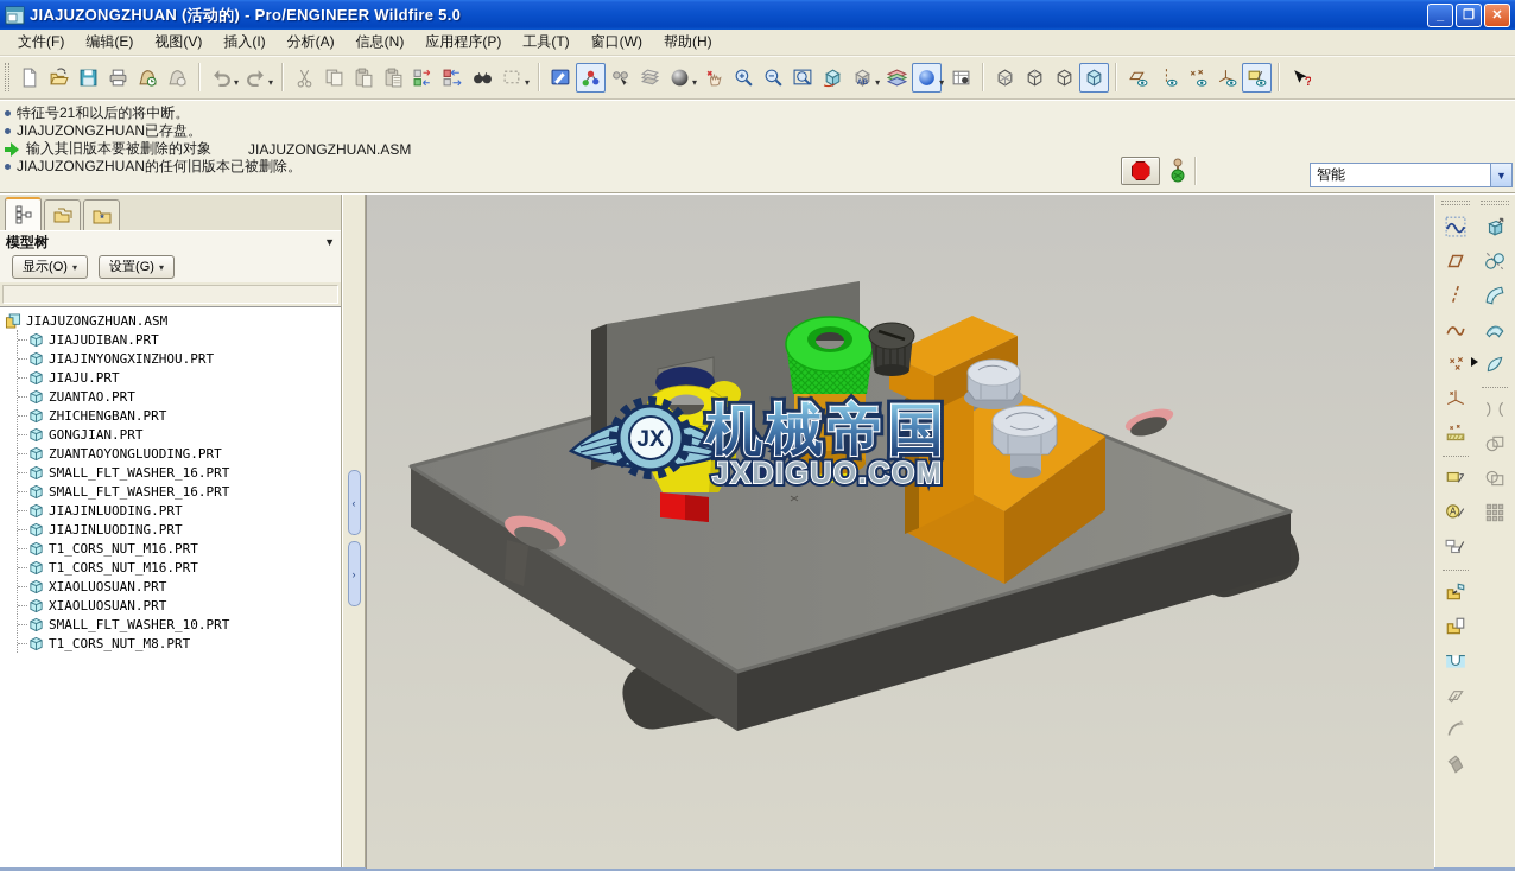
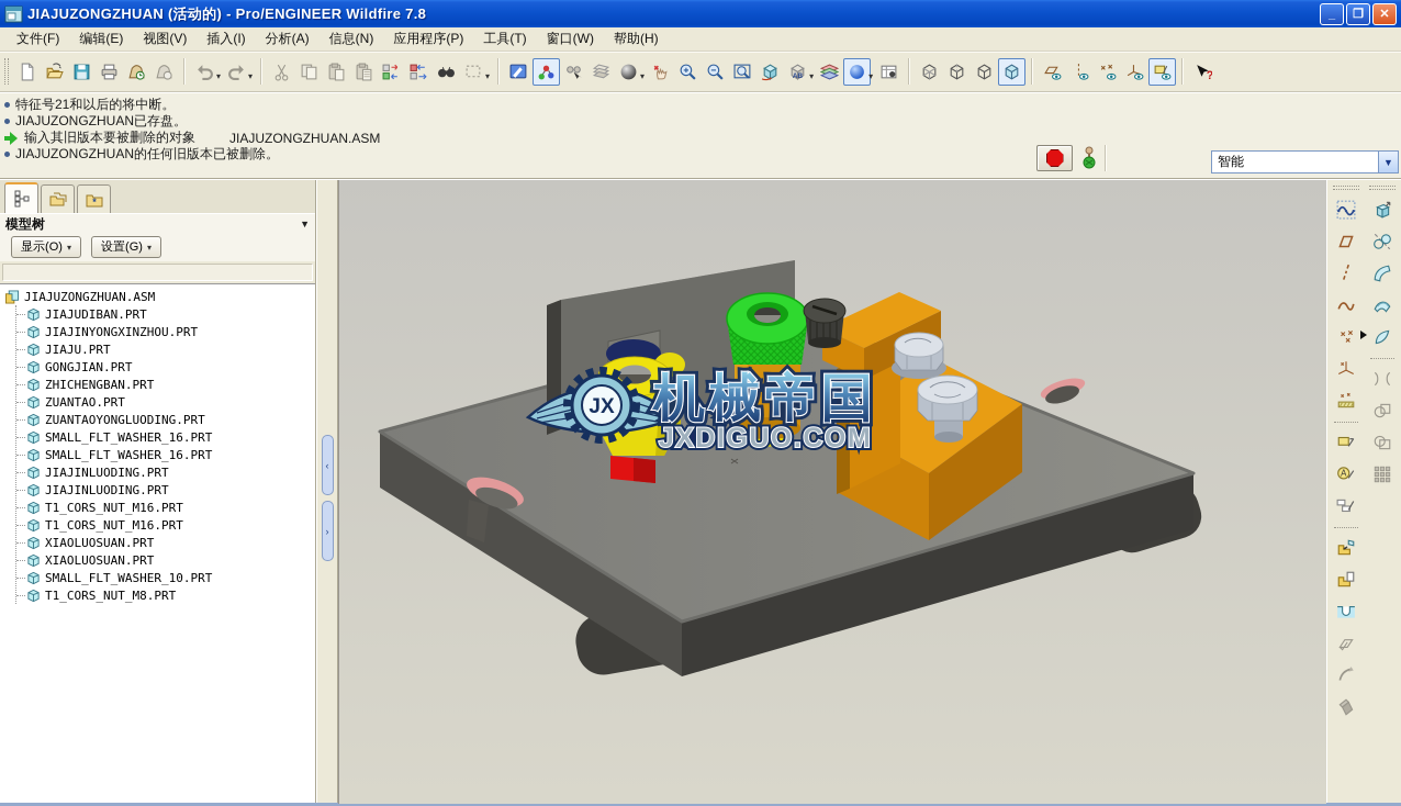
- JIAJUZONGZHUAN (活动的) - Pro/ENGINEER Wildfire 5.0
+ JIAJUZONGZHUAN (活动的) - Pro/ENGINEER Wildfire 7.8
  _
  ❐
  ✕
  文件(F)
  编辑(E)
  视图(V)
  插入(I)
  分析(A)
  信息(N)
  应用程序(P)
  工具(T)
  窗口(W)
  帮助(H)
  ▾
  ▾
  ▾
  ▾
  ▾
  ▾
  ?
  特征号21和以后的将中断。
  JIAJUZONGZHUAN已存盘。
  输入其旧版本要被删除的对象
  JIAJUZONGZHUAN.ASM
  JIAJUZONGZHUAN的任何旧版本已被删除。
  智能
  ▼
  *
  模型树
  ▼
  显示(O)
  ▾
  设置(G)
  ▾
  JIAJUZONGZHUAN.ASM
  JIAJUDIBAN.PRT
  JIAJINYONGXINZHOU.PRT
  JIAJU.PRT
- ZUANTAO.PRT
+ GONGJIAN.PRT
  ZHICHENGBAN.PRT
- GONGJIAN.PRT
+ ZUANTAO.PRT
  ZUANTAOYONGLUODING.PRT
  SMALL_FLT_WASHER_16.PRT
  SMALL_FLT_WASHER_16.PRT
  JIAJINLUODING.PRT
  JIAJINLUODING.PRT
  T1_CORS_NUT_M16.PRT
  T1_CORS_NUT_M16.PRT
  XIAOLUOSUAN.PRT
  XIAOLUOSUAN.PRT
  SMALL_FLT_WASHER_10.PRT
  T1_CORS_NUT_M8.PRT
  ‹
  ›
  JX
  机械帝国
  JXDIGUO.COM
  A
